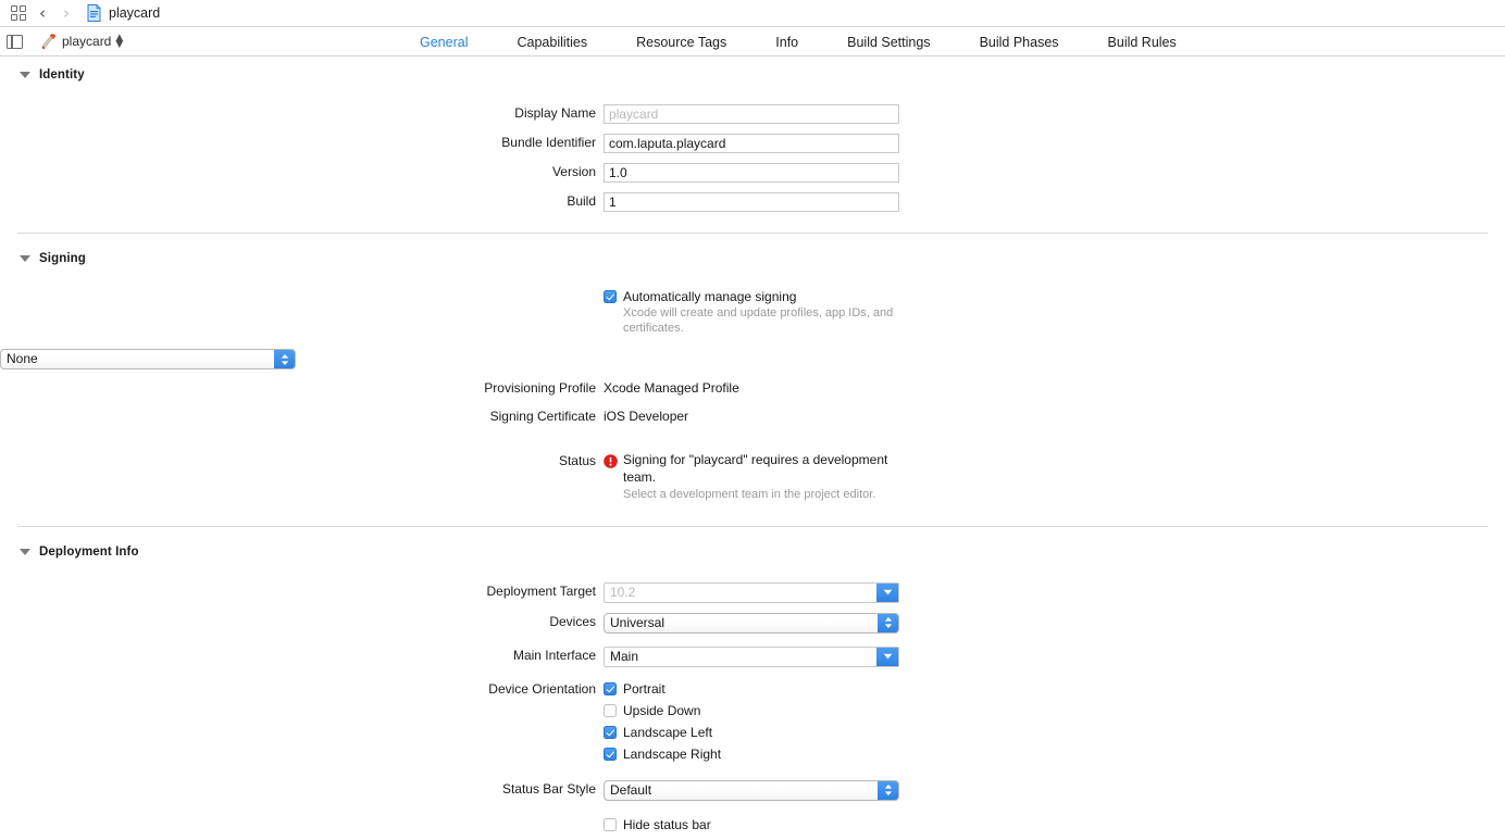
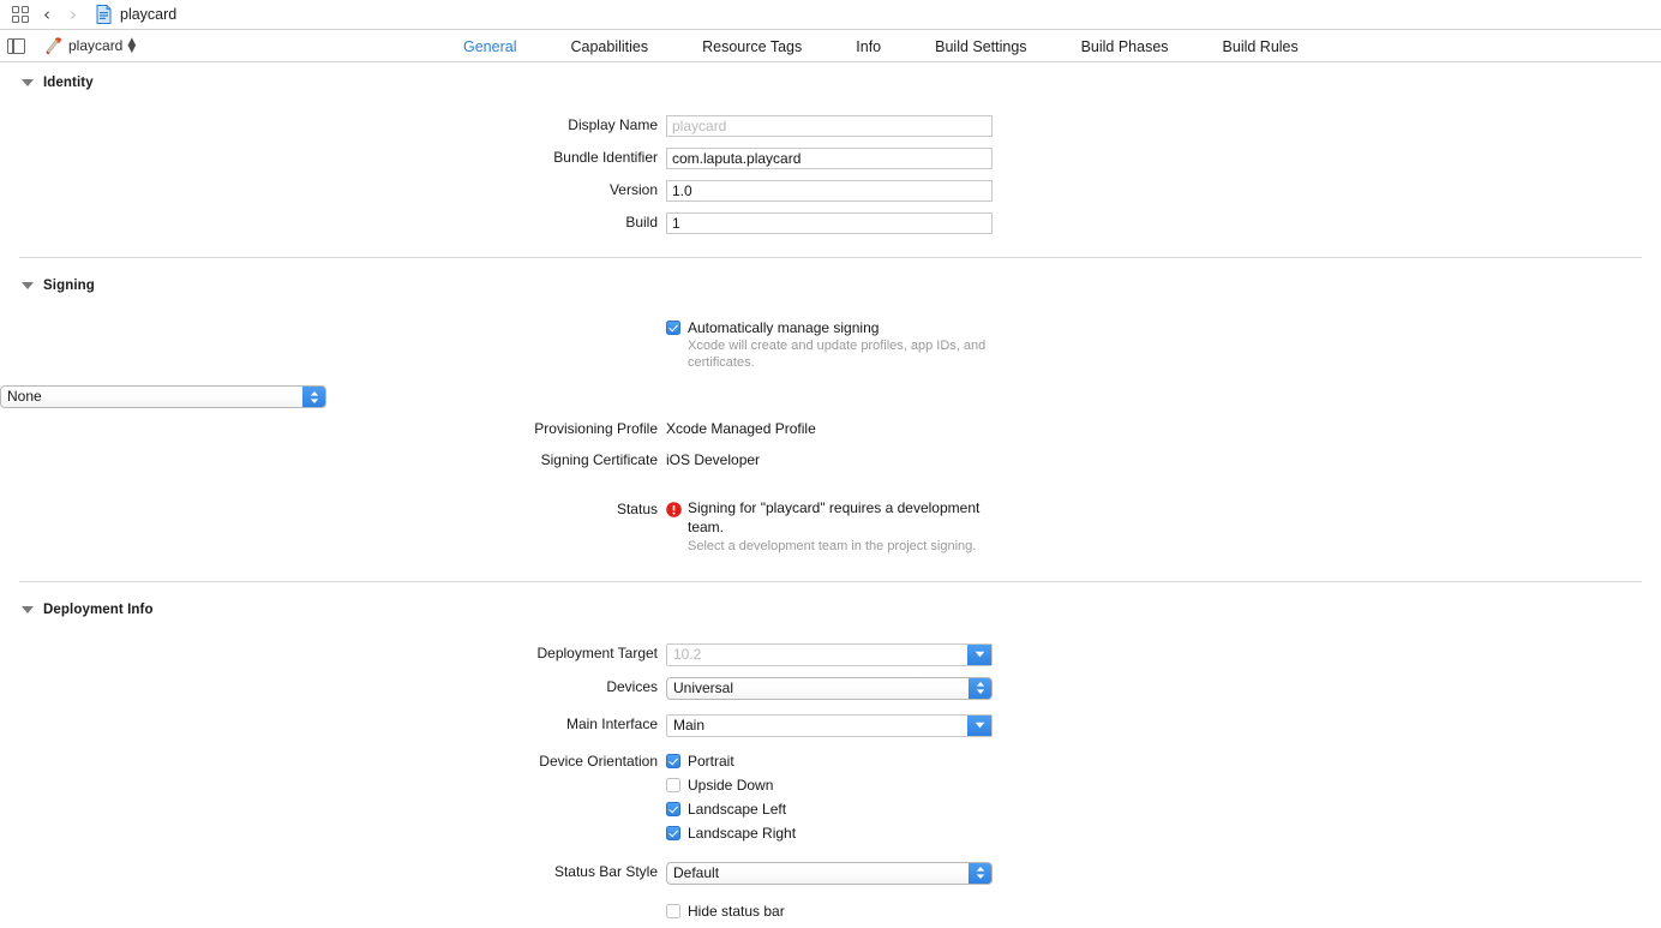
  ‹
  ›
  playcard
  playcard
  ▲
  ▼
  General
  Capabilities
  Resource Tags
  Info
  Build Settings
  Build Phases
  Build Rules
  Identity
  Display Name
  playcard
  Bundle Identifier
  com.laputa.playcard
  Version
  1.0
  Build
  1
  Signing
  Automatically manage signing
  Xcode will create and update profiles, app IDs, and certificates.
  None
  Provisioning Profile
  Xcode Managed Profile
  Signing Certificate
  iOS Developer
  Status
  Signing for "playcard" requires a development team.
- Select a development team in the project editor.
+ Select a development team in the project signing.
  Deployment Info
  Deployment Target
  10.2
  Devices
  Universal
  Main Interface
  Main
  Device Orientation
  Portrait
  Upside Down
  Landscape Left
  Landscape Right
  Status Bar Style
  Default
  Hide status bar
